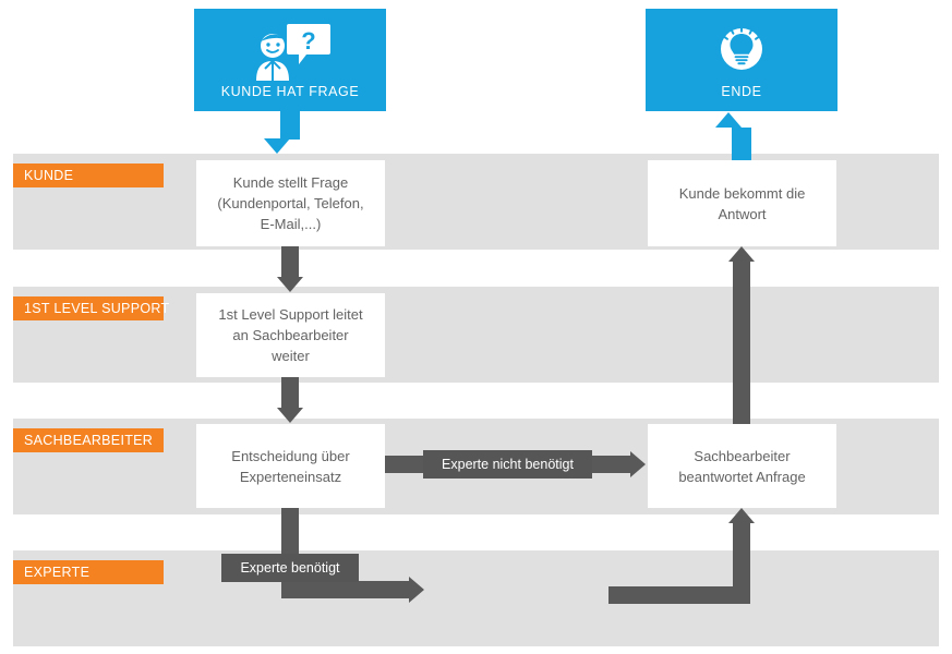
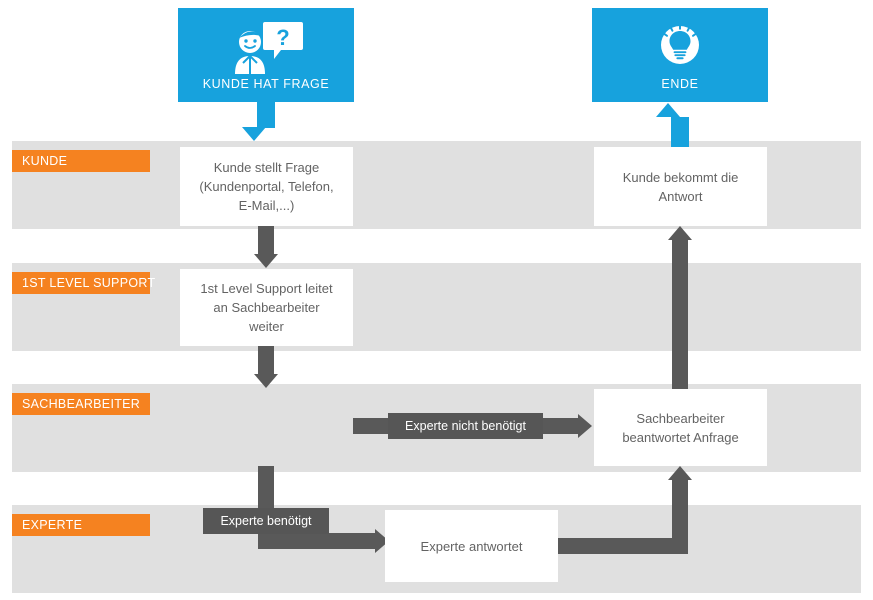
  KUNDE
  1ST LEVEL SUPPORT
  SACHBEARBEITER
  EXPERTE
  ?
  KUNDE HAT FRAGE
  ENDE
  Kunde stellt Frage
  (Kundenportal, Telefon,
  E-Mail,...)
  Kunde bekommt die
  Antwort
  1st Level Support leitet
  an Sachbearbeiter
  weiter
- Entscheidung über
- Experteneinsatz
  Sachbearbeiter
  beantwortet Anfrage
  Experte nicht benötigt
  Experte benötigt
+ Experte antwortet
